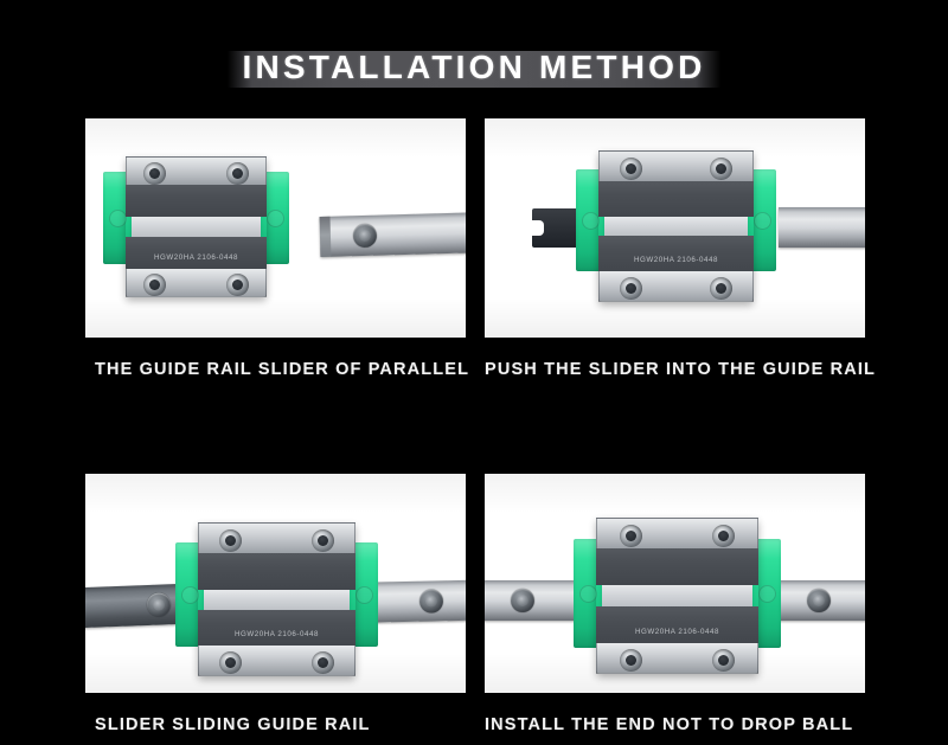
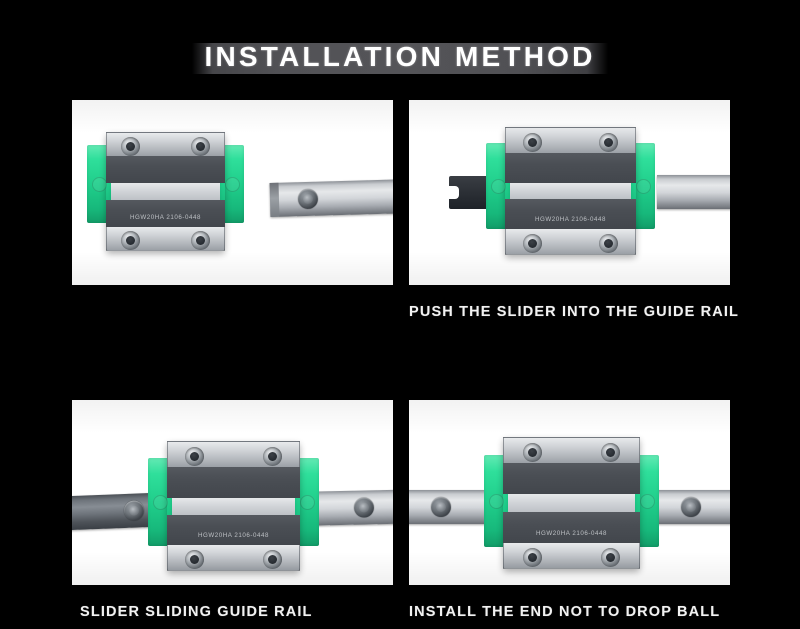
  INSTALLATION METHOD
- THE GUIDE RAIL SLIDER OF PARALLEL
  PUSH THE SLIDER INTO THE GUIDE RAIL
  SLIDER SLIDING GUIDE RAIL
  INSTALL THE END NOT TO DROP BALL
